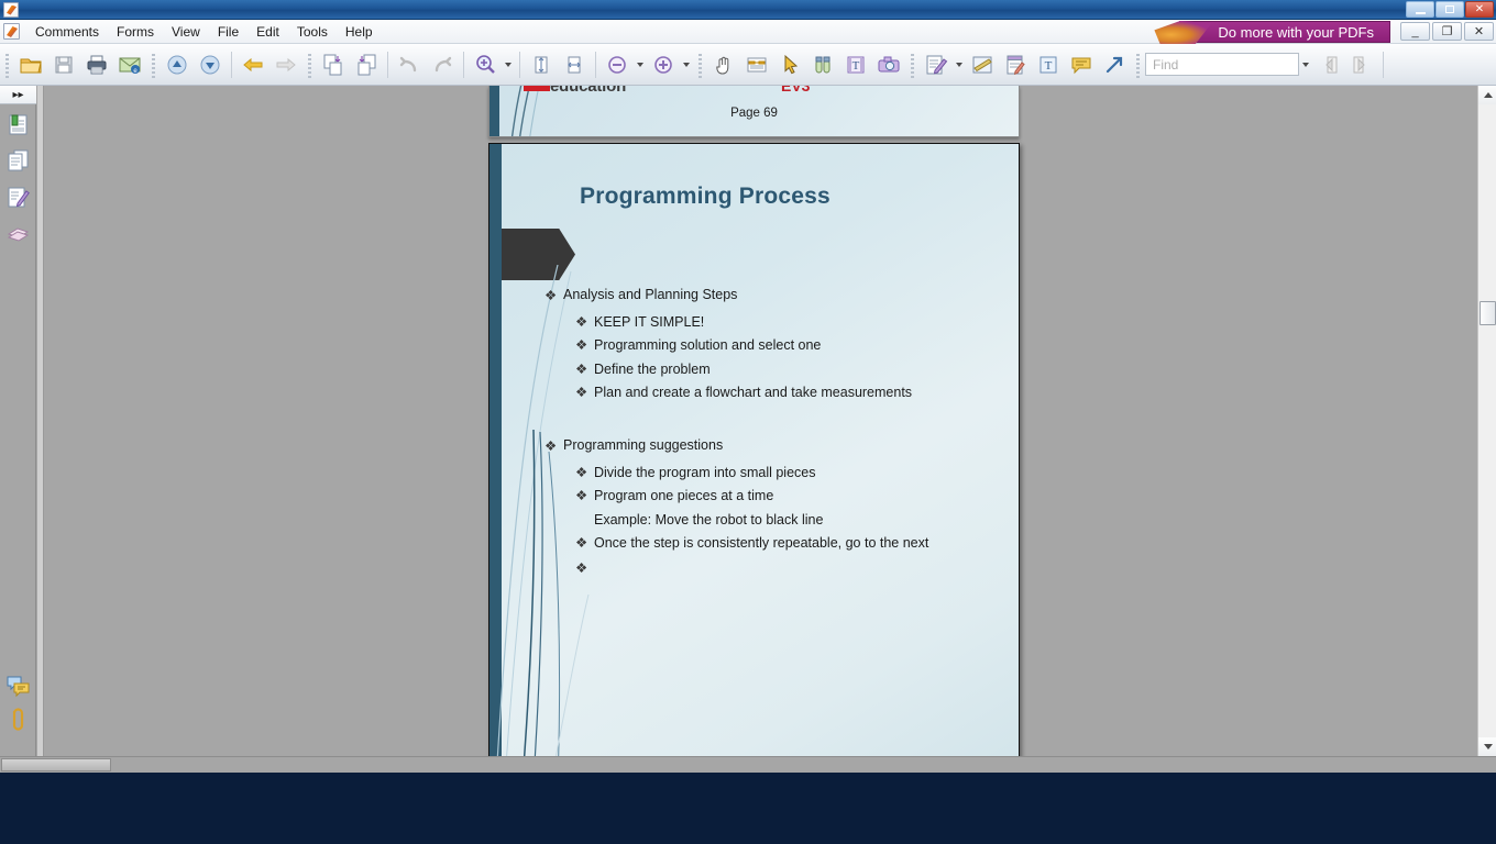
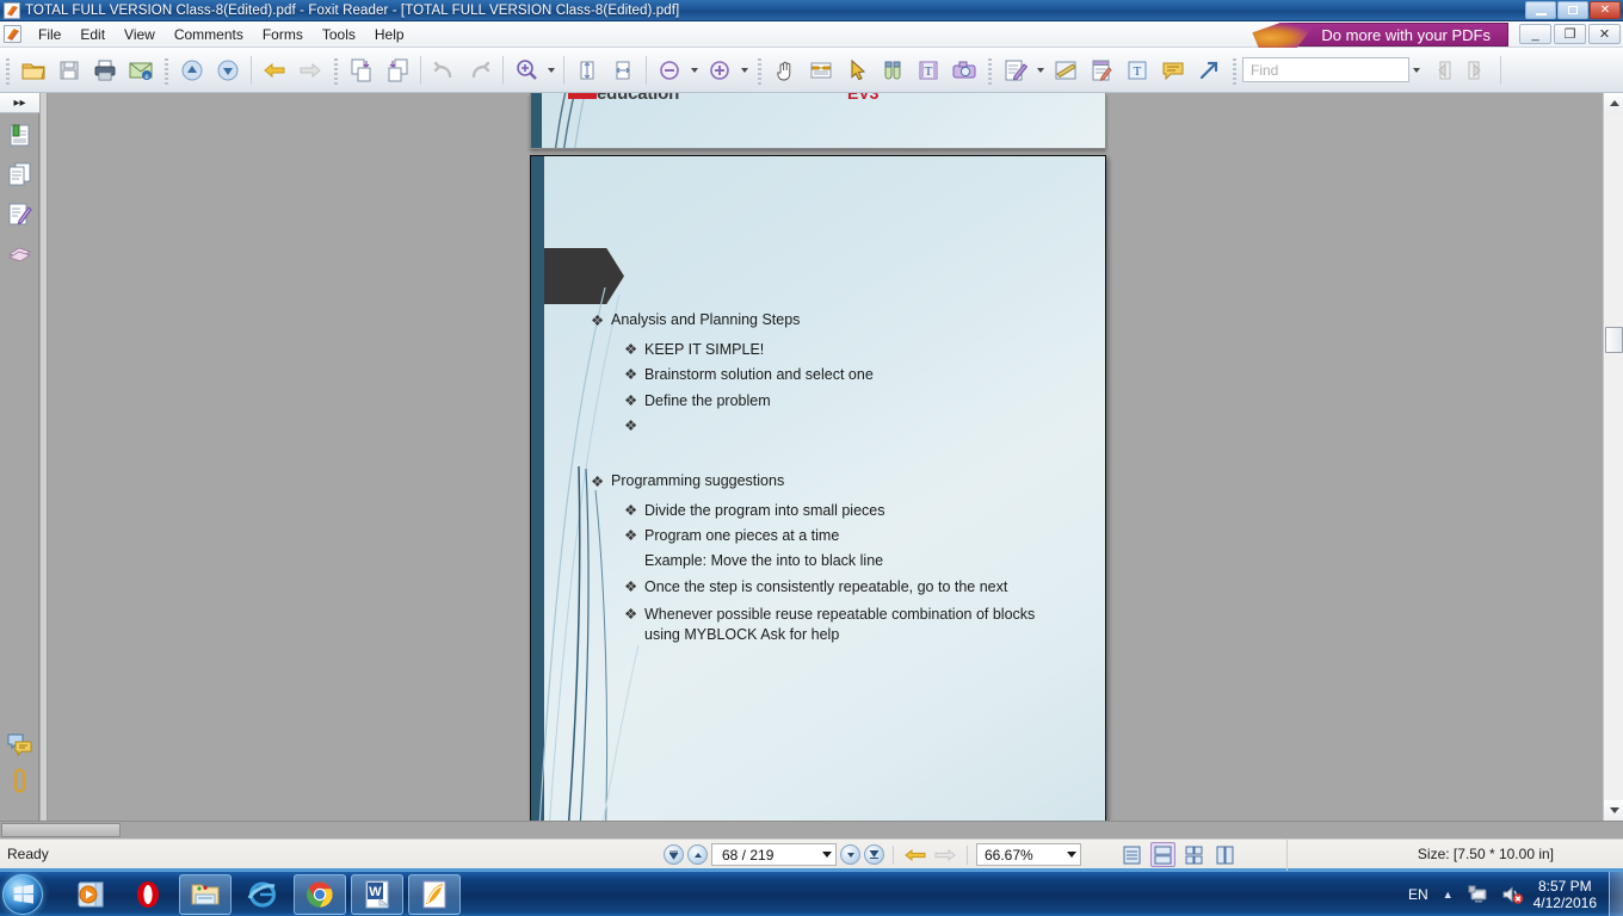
+ TOTAL FULL VERSION Class-8(Edited).pdf - Foxit Reader - [TOTAL FULL VERSION Class-8(Edited).pdf]
  ✕
- Comments
+ File
- Forms
+ Edit
  View
- File
+ Comments
- Edit
+ Forms
  Tools
  Help
  Do more with your PDFs
  _
  ❐
  ✕
  T
  T
  Find
  ▸▸
  education
  EV3
- Page 69
- Programming Process
  ❖
  Analysis and Planning Steps
  ❖
  KEEP IT SIMPLE!
  ❖
- Programming solution and select one
+ Brainstorm solution and select one
  ❖
  Define the problem
  ❖
- Plan and create a flowchart and take measurements
  ❖
  Programming suggestions
  ❖
  Divide the program into small pieces
  ❖
  Program one pieces at a time
- Example: Move the robot to black line
+ Example: Move the into to black line
  ❖
  Once the step is consistently repeatable, go to the next
  ❖
+ Whenever possible reuse repeatable combination of blocks using MYBLOCK Ask for help
+ Ready
+ 68 / 219
+ 66.67%
+ Size: [7.50 * 10.00 in]
+ W
+ EN
+ ▲
+ 8:57 PM
+ 4/12/2016
